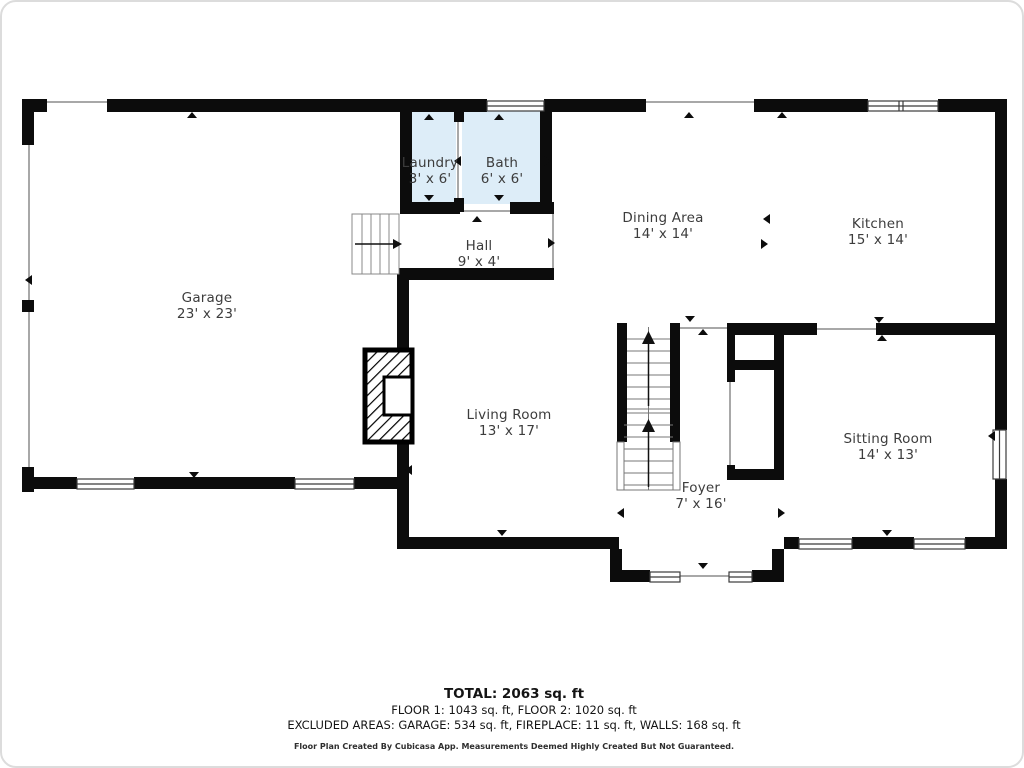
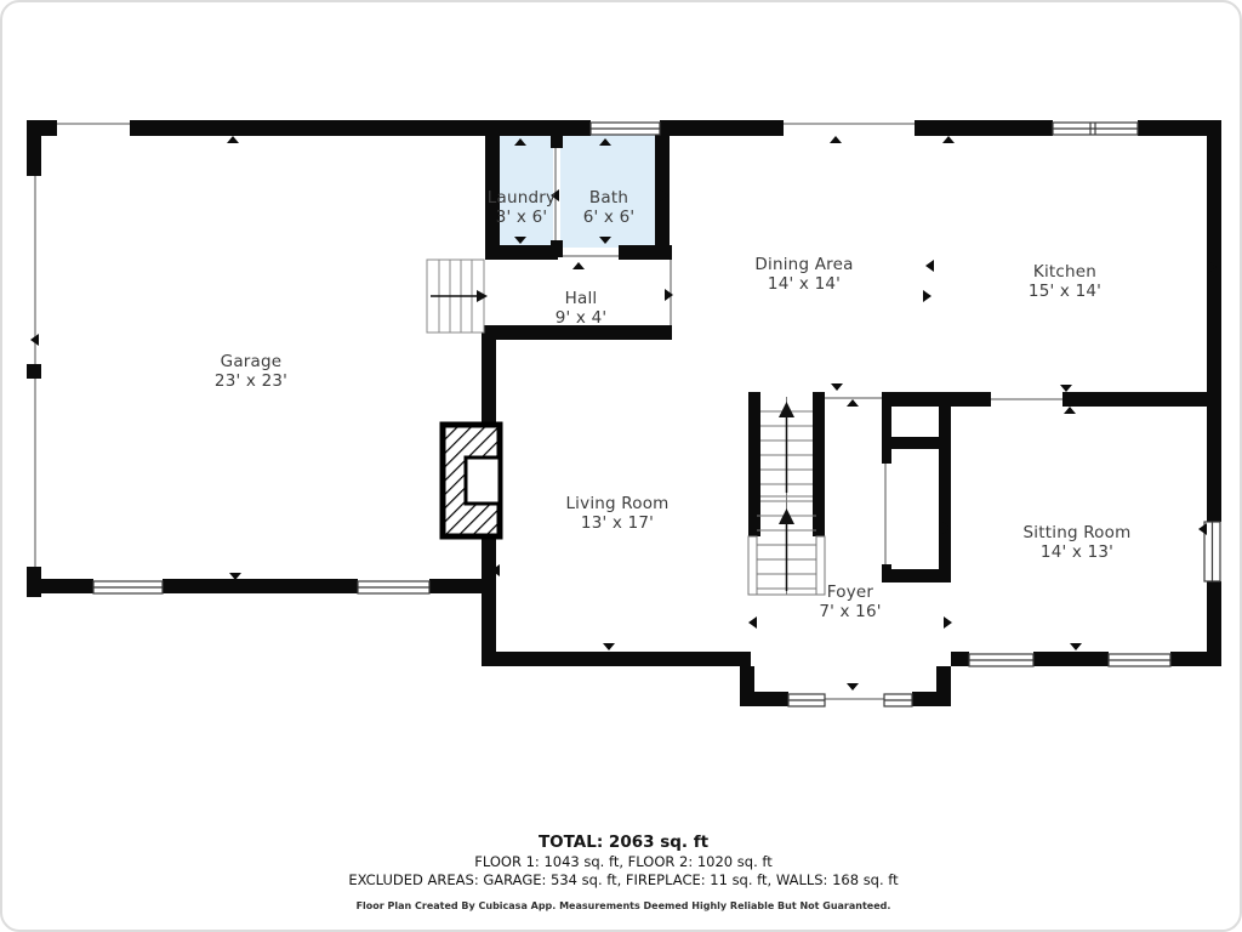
  Laundry
  3' x 6'
  Bath
  6' x 6'
  Dining Area
  14' x 14'
  Kitchen
  15' x 14'
  Hall
  9' x 4'
  Garage
  23' x 23'
  Living Room
  13' x 17'
  Foyer
  7' x 16'
  Sitting Room
  14' x 13'
  TOTAL: 2063 sq. ft
  FLOOR 1: 1043 sq. ft, FLOOR 2: 1020 sq. ft
  EXCLUDED AREAS: GARAGE: 534 sq. ft, FIREPLACE: 11 sq. ft, WALLS: 168 sq. ft
- Floor Plan Created By Cubicasa App. Measurements Deemed Highly Created But Not Guaranteed.
+ Floor Plan Created By Cubicasa App. Measurements Deemed Highly Reliable But Not Guaranteed.
